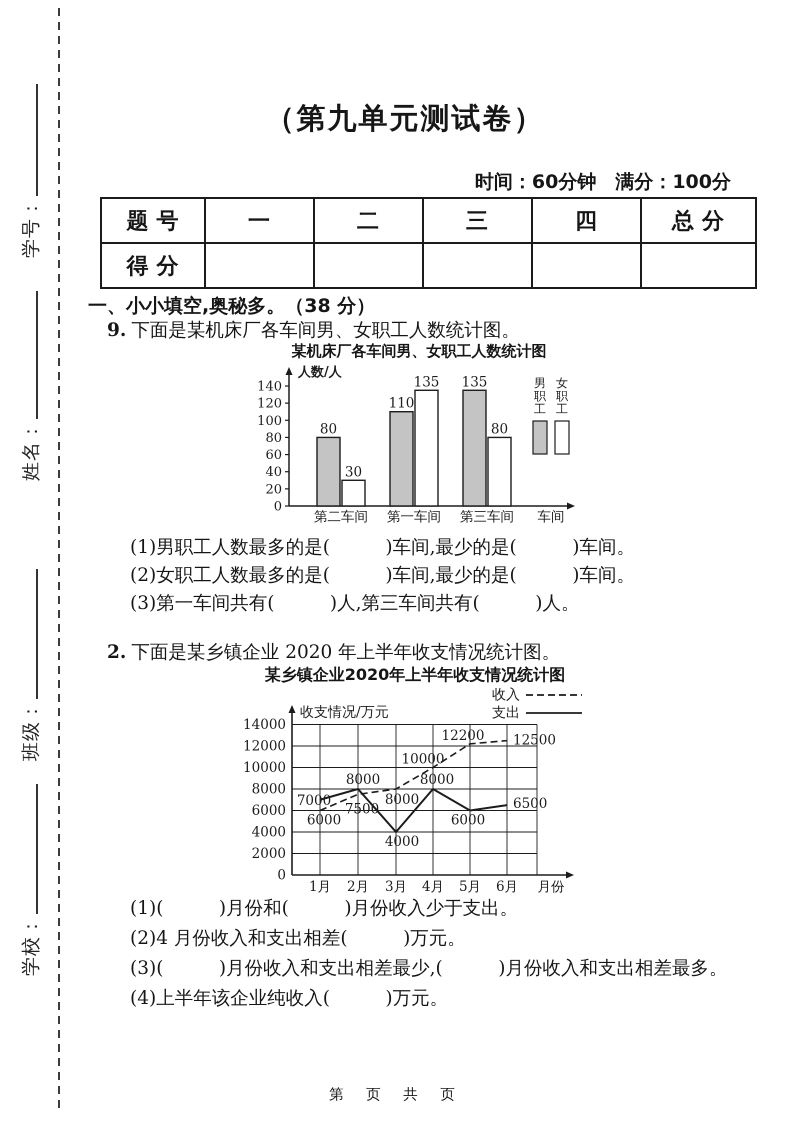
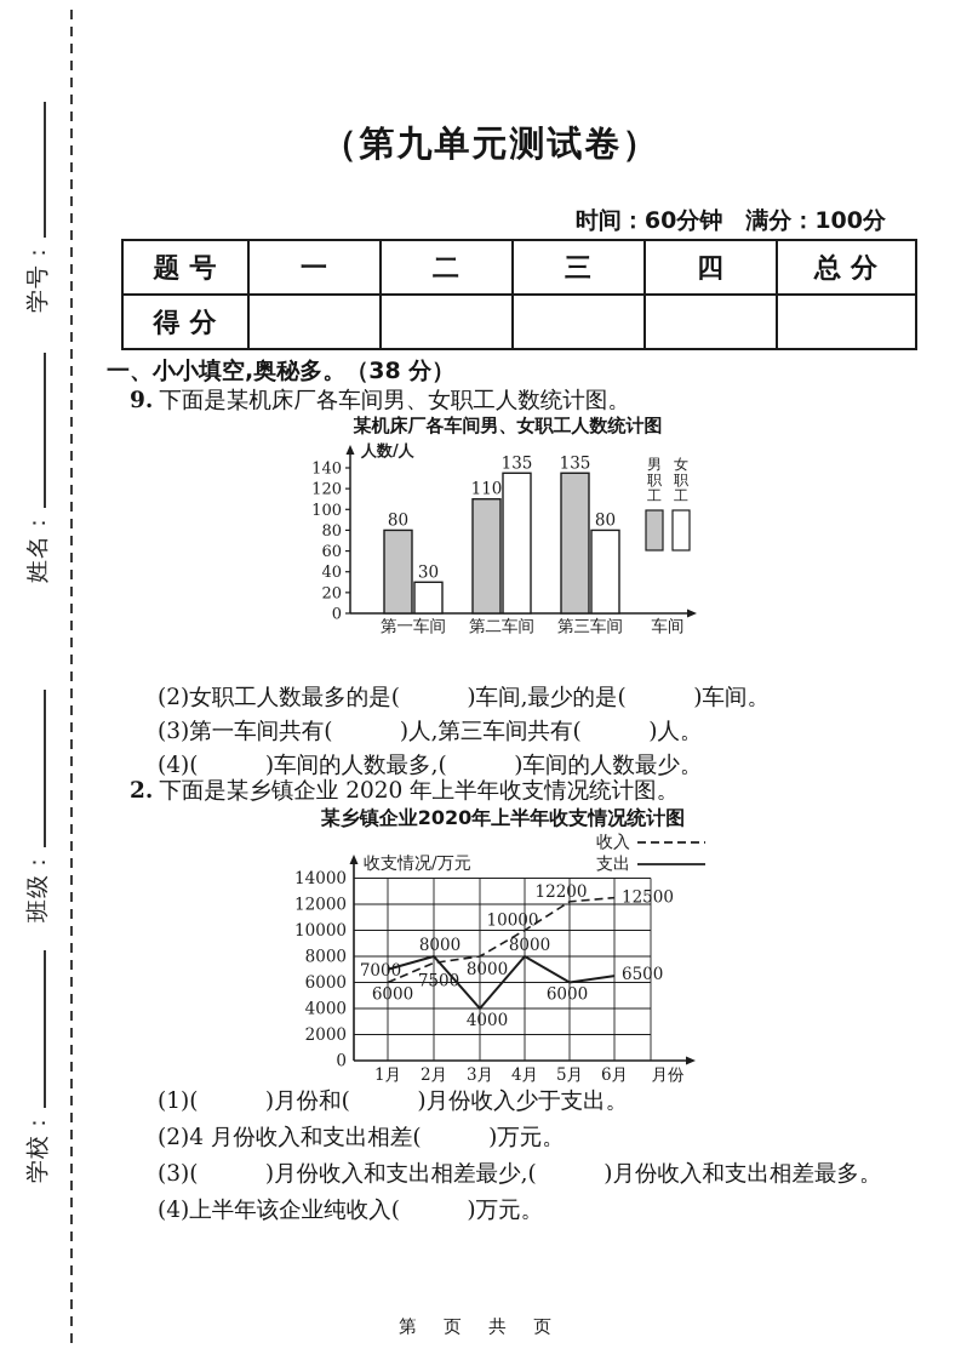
  （第九单元测试卷）
  时间：60分钟 满分：100分
  题号	一	二	三	四	总分
  得分
  一、小小填空,奥秘多。（38 分）
  9. 下面是某机床厂各车间男、女职工人数统计图。
  某机床厂各车间男、女职工人数统计图
  0
  20
  40
  60
  80
  100
  120
  140
  人数/人
  80
  30
- 第二车间
+ 第一车间
  110
  135
- 第一车间
+ 第二车间
  135
  80
  第三车间
  车间
  男
  职
  工
  女
  职
  工
- (1)男职工人数最多的是( )车间,最少的是( )车间。
  (2)女职工人数最多的是( )车间,最少的是( )车间。
  (3)第一车间共有( )人,第三车间共有( )人。
+ (4)( )车间的人数最多,( )车间的人数最少。
  2. 下面是某乡镇企业 2020 年上半年收支情况统计图。
  某乡镇企业2020年上半年收支情况统计图
  0
  2000
  4000
  6000
  8000
  10000
  12000
  14000
  收支情况/万元
  1月
  2月
  3月
  4月
  5月
  6月
  月份
  收入
  6000
  750
  8000
  10000
  12200
  12500
  支出
  7000
  8000
  4000
  8000
  6000
  6500
  (1)( )月份和( )月份收入少于支出。
  (2)4 月份收入和支出相差( )万元。
  (3)( )月份收入和支出相差最少,( )月份收入和支出相差最多。
  (4)上半年该企业纯收入( )万元。
  第 页 共 页
